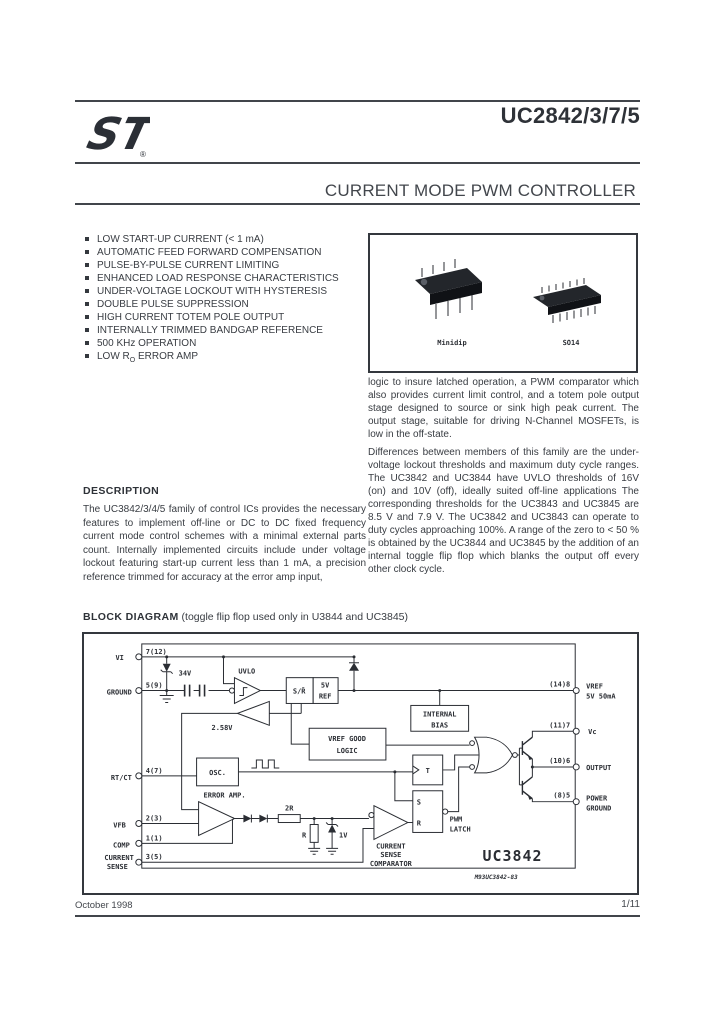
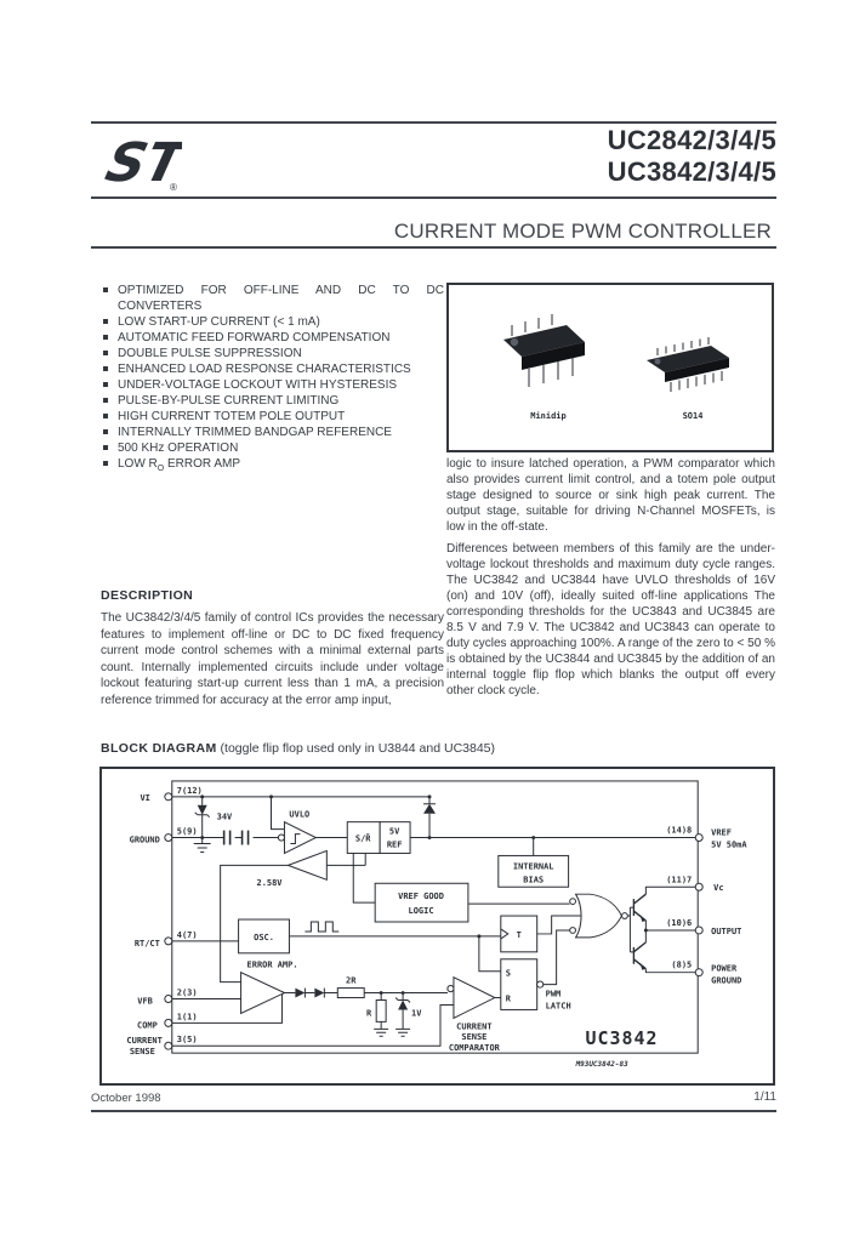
  ®
- UC2842/3/7/5
+ UC2842/3/4/5
+ UC3842/3/4/5
  CURRENT MODE PWM CONTROLLER
+ OPTIMIZED FOR OFF-LINE AND DC TO DC CONVERTERS
  LOW START-UP CURRENT (< 1 mA)
  AUTOMATIC FEED FORWARD COMPENSATION
- PULSE-BY-PULSE CURRENT LIMITING
+ DOUBLE PULSE SUPPRESSION
  ENHANCED LOAD RESPONSE CHARACTERISTICS
  UNDER-VOLTAGE LOCKOUT WITH HYSTERESIS
- DOUBLE PULSE SUPPRESSION
+ PULSE-BY-PULSE CURRENT LIMITING
  HIGH CURRENT TOTEM POLE OUTPUT
  INTERNALLY TRIMMED BANDGAP REFERENCE
  500 KHz OPERATION
  LOW R ERROR AMP
  Minidip
  SO14
  logic to insure latched operation, a PWM comparator which also provides current limit control, and a totem pole output stage designed to source or sink high peak current. The output stage, suitable for driving N-Channel MOSFETs, is low in the off-state.
  Differences between members of this family are the under-voltage lockout thresholds and maximum duty cycle ranges. The UC3842 and UC3844 have UVLO thresholds of 16V (on) and 10V (off), ideally suited off-line applications The corresponding thresholds for the UC3843 and UC3845 are 8.5 V and 7.9 V. The UC3842 and UC3843 can operate to duty cycles approaching 100%. A range of the zero to < 50 % is obtained by the UC3844 and UC3845 by the addition of an internal toggle flip flop which blanks the output off every other clock cycle.
  DESCRIPTION
  The UC3842/3/4/5 family of control ICs provides the necessary features to implement off-line or DC to DC fixed frequency current mode control schemes with a minimal external parts count. Internally implemented circuits include under voltage lockout featuring start-up current less than 1 mA, a precision reference trimmed for accuracy at the error amp input,
  BLOCK DIAGRAM (toggle flip flop used only in U3844 and UC3845)
  VI
  GROUND
  RT/CT
  VFB
  COMP
  CURRENT
  SENSE
  5(9)
  4(7)
  2(3)
  1(1)
  3(5)
  (14)8
  (11)7
  (10)6
  (8)5
  VREF
  5V 50mA
  Vc
  OUTPUT
  POWER
  GROUND
  34V
  UVLO
  S/R̄
  5V
  REF
  BIAS
  VREF GOOD
  LOGIC
  OSC.
  ERROR AMP.
  2R
  R
  1V
  T
  S
  R
  PWM
  CURRENT
  COMPARATOR
  UC3842
  October 1998
  1/11
